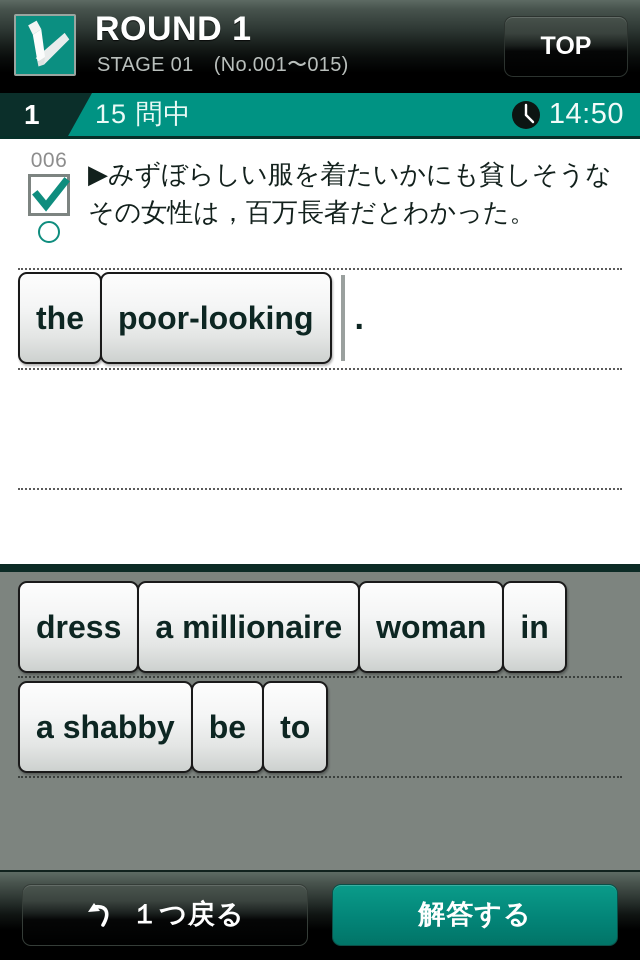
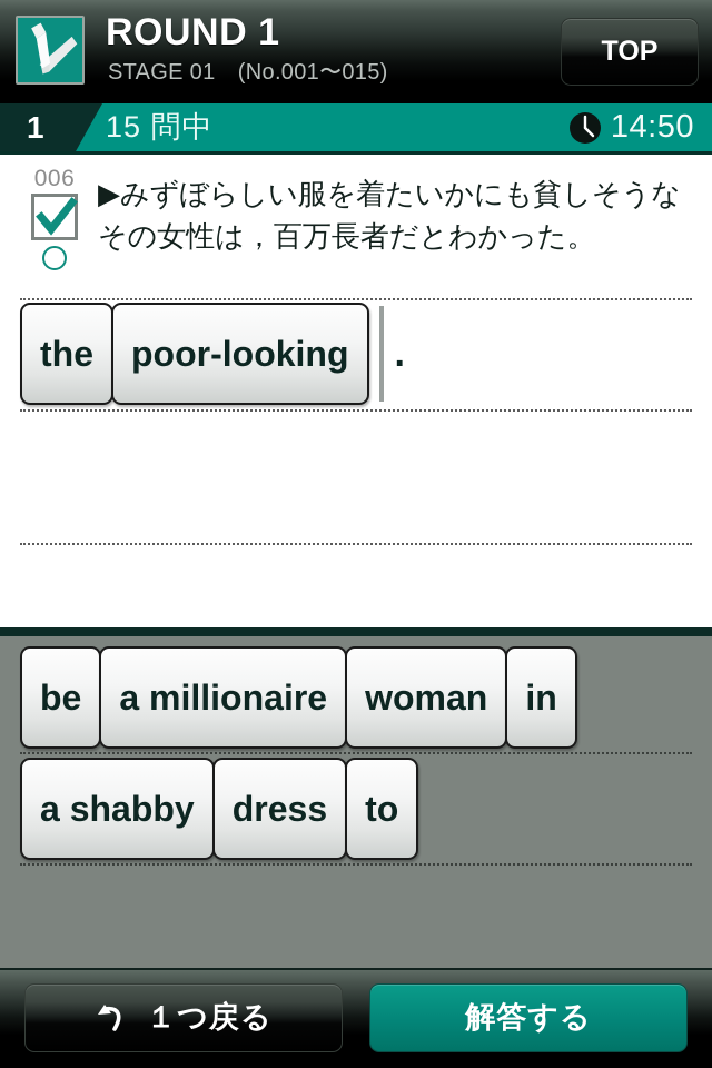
  ROUND 1
  STAGE 01 (No.001〜015)
  TOP
  1
  15 問中
  14:50
  006
  ▶みずぼらしい服を着たいかにも貧しそうなその女性は，百万長者だとわかった。
  the
  poor-looking
  .
- dress
+ be
  a millionaire
  woman
  in
  a shabby
- be
+ dress
  to
  １つ戻る
  解答する
